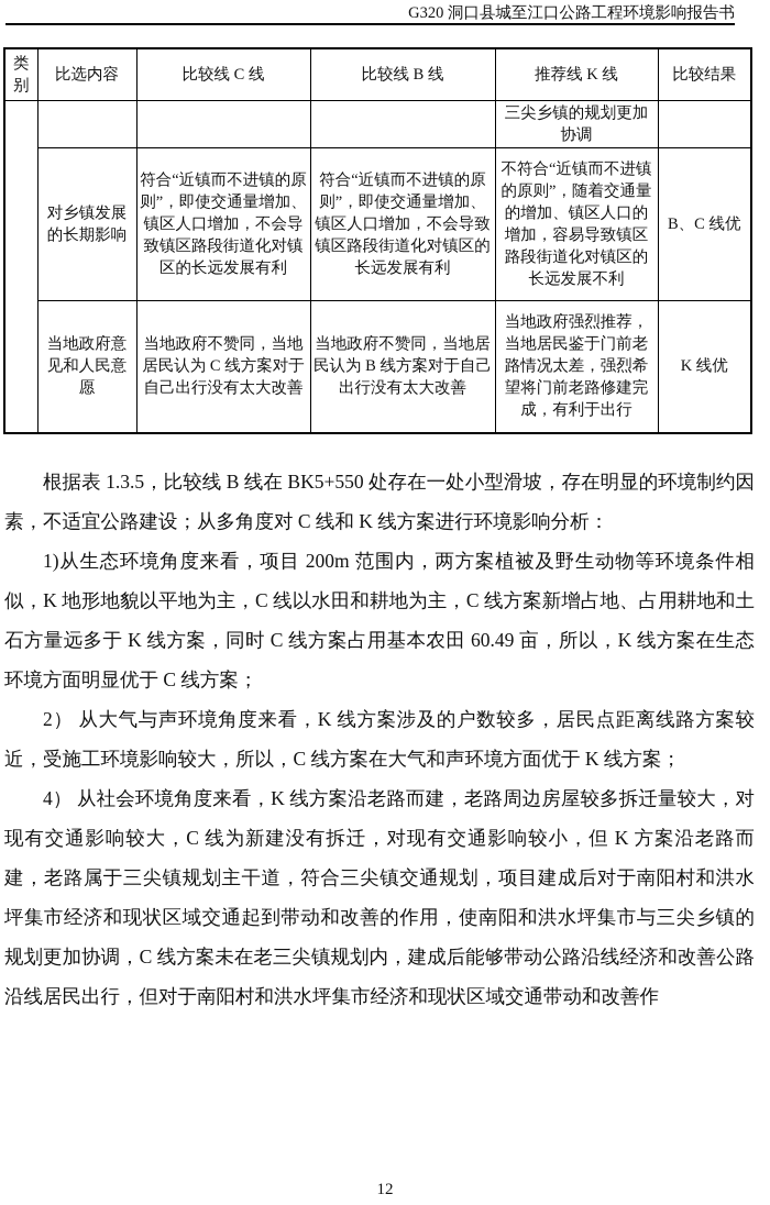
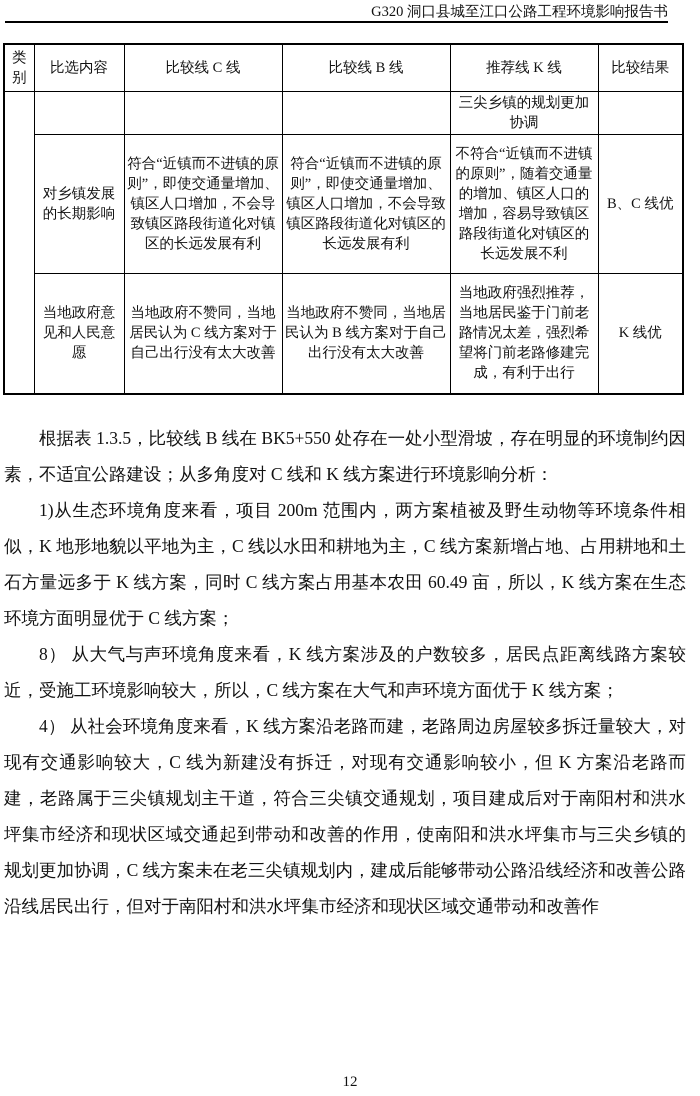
  G320 洞口县城至江口公路工程环境影响报告书
  类别	比选内容	比较线 C 线	比较线 B 线	推荐线 K 线	比较结果
  				三尖乡镇的规划更加协调
  对乡镇发展的长期影响	符合“近镇而不进镇的原则”，即使交通量增加、镇区人口增加，不会导致镇区路段街道化对镇区的长远发展有利	符合“近镇而不进镇的原则”，即使交通量增加、镇区人口增加，不会导致镇区路段街道化对镇区的长远发展有利	不符合“近镇而不进镇的原则”，随着交通量的增加、镇区人口的增加，容易导致镇区路段街道化对镇区的长远发展不利	B、C 线优
  当地政府意见和人民意愿	当地政府不赞同，当地居民认为 C 线方案对于自己出行没有太大改善	当地政府不赞同，当地居民认为 B 线方案对于自己出行没有太大改善	当地政府强烈推荐，当地居民鉴于门前老路情况太差，强烈希望将门前老路修建完成，有利于出行	K 线优
  根据表 1.3.5，比较线 B 线在 BK5+550 处存在一处小型滑坡，存在明显的环境制约因素，不适宜公路建设；从多角度对 C 线和 K 线方案进行环境影响分析：
  1)从生态环境角度来看，项目 200m 范围内，两方案植被及野生动物等环境条件相似，K 地形地貌以平地为主，C 线以水田和耕地为主，C 线方案新增占地、占用耕地和土石方量远多于 K 线方案，同时 C 线方案占用基本农田 60.49 亩，所以，K 线方案在生态环境方面明显优于 C 线方案；
- 2） 从大气与声环境角度来看，K 线方案涉及的户数较多，居民点距离线路方案较近，受施工环境影响较大，所以，C 线方案在大气和声环境方面优于 K 线方案；
+ 8） 从大气与声环境角度来看，K 线方案涉及的户数较多，居民点距离线路方案较近，受施工环境影响较大，所以，C 线方案在大气和声环境方面优于 K 线方案；
  4） 从社会环境角度来看，K 线方案沿老路而建，老路周边房屋较多拆迁量较大，对现有交通影响较大，C 线为新建没有拆迁，对现有交通影响较小，但 K 方案沿老路而建，老路属于三尖镇规划主干道，符合三尖镇交通规划，项目建成后对于南阳村和洪水坪集市经济和现状区域交通起到带动和改善的作用，使南阳和洪水坪集市与三尖乡镇的规划更加协调，C 线方案未在老三尖镇规划内，建成后能够带动公路沿线经济和改善公路沿线居民出行，但对于南阳村和洪水坪集市经济和现状区域交通带动和改善作
  12
